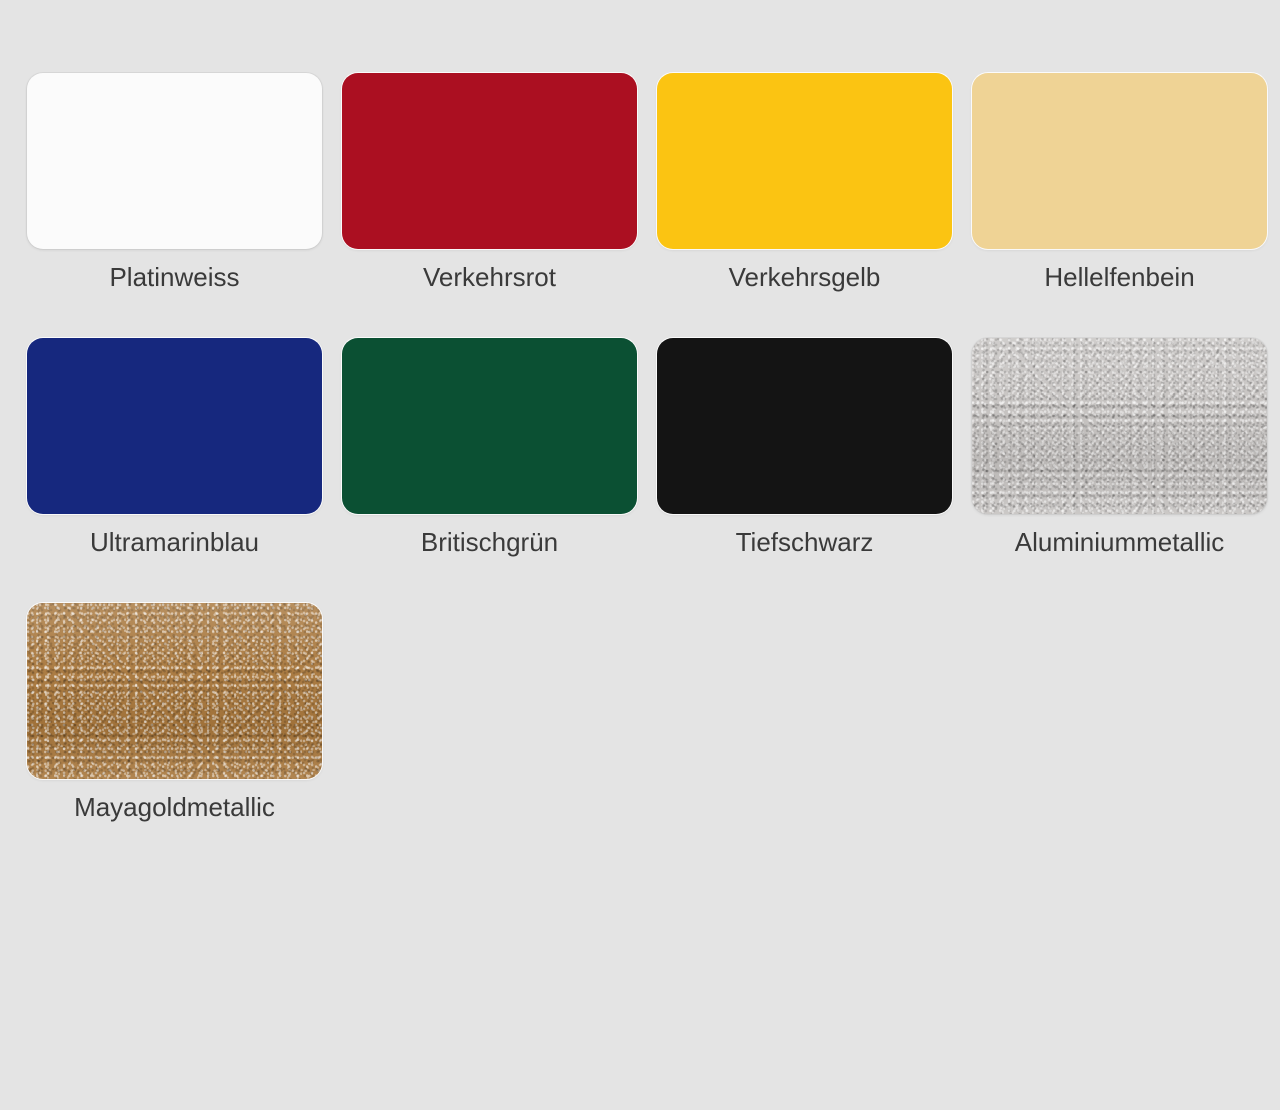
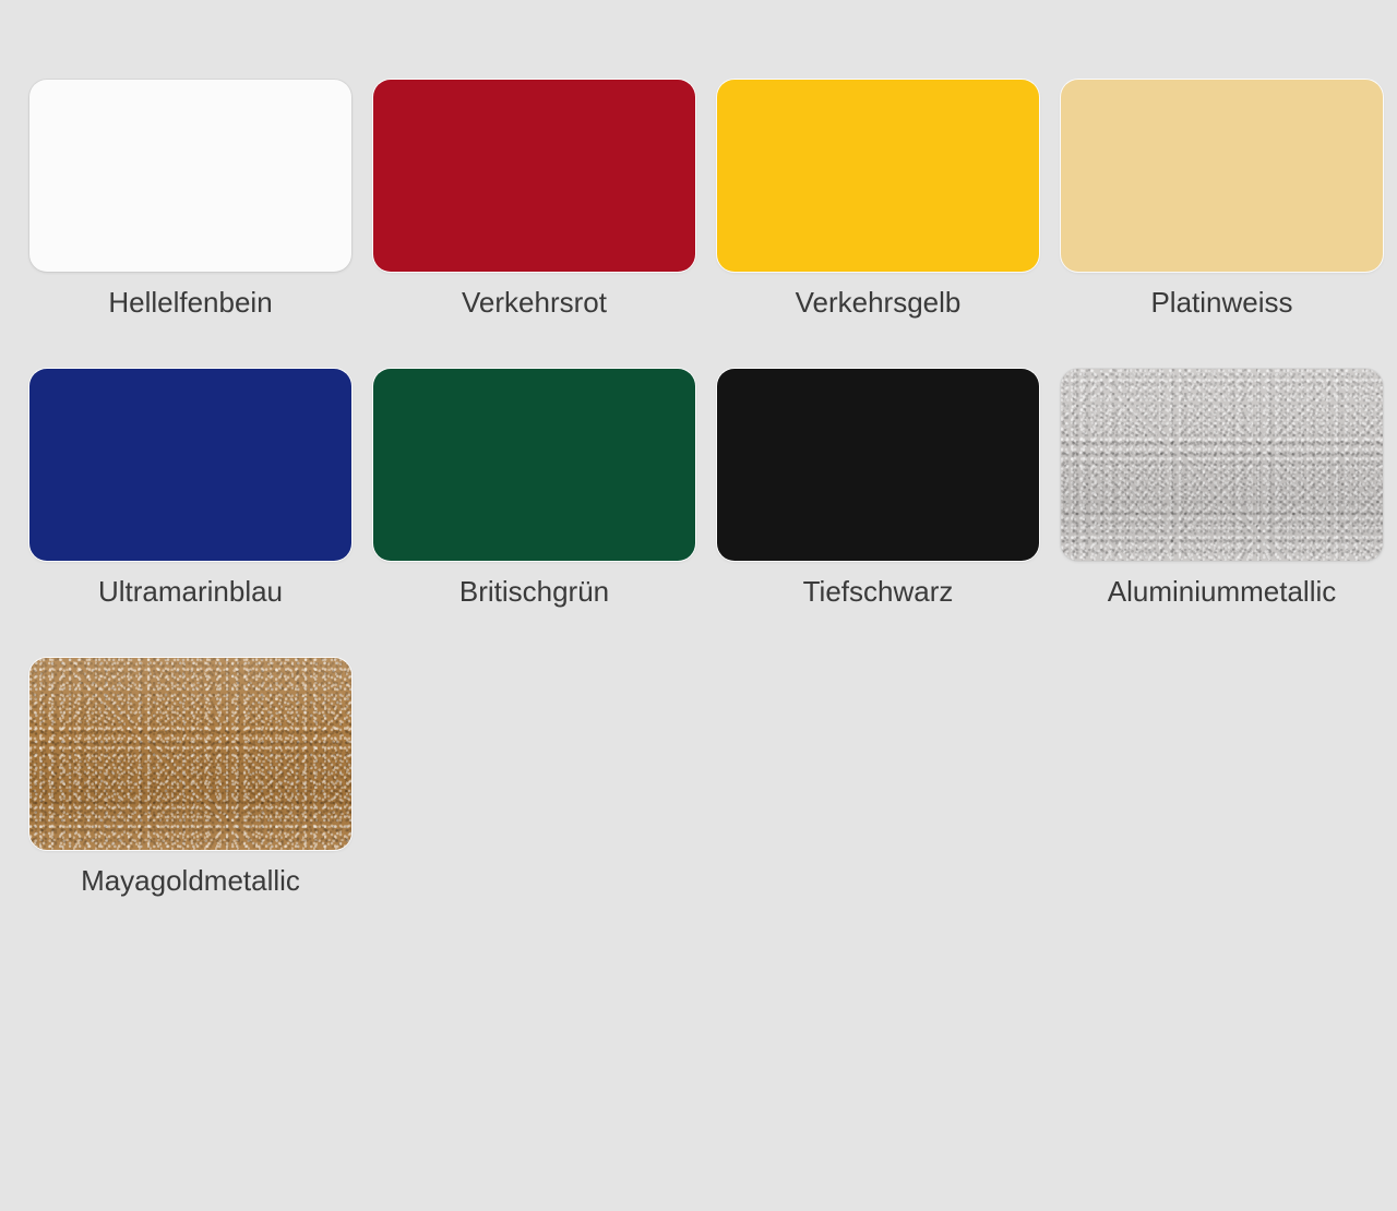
- Platinweiss
+ Hellelfenbein
  Verkehrsrot
  Verkehrsgelb
- Hellelfenbein
+ Platinweiss
  Ultramarinblau
  Britischgrün
  Tiefschwarz
  Aluminiummetallic
  Mayagoldmetallic
